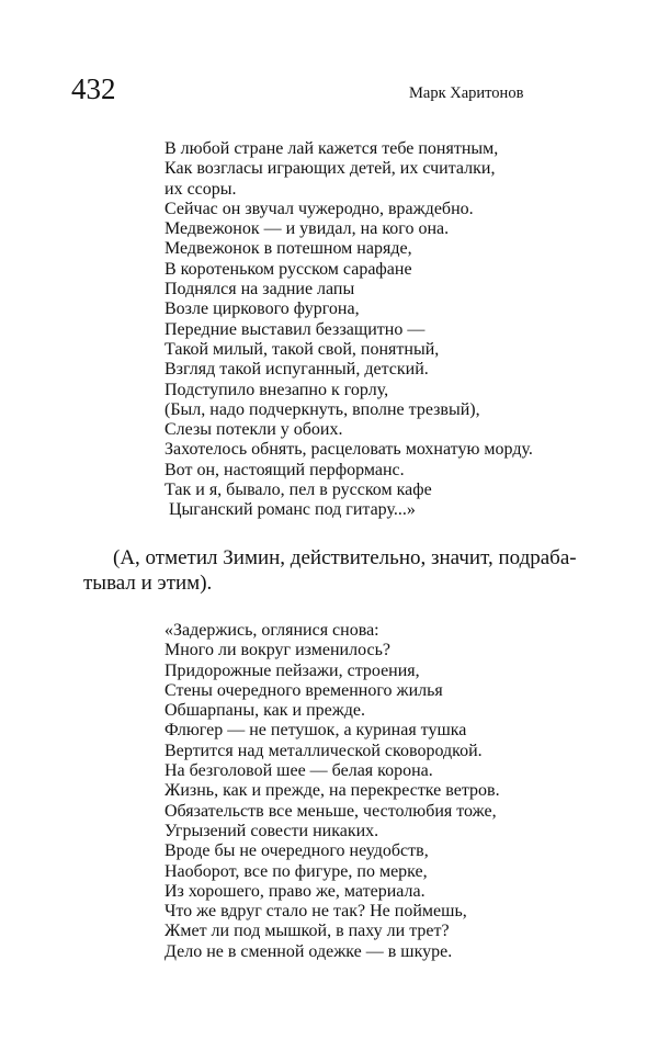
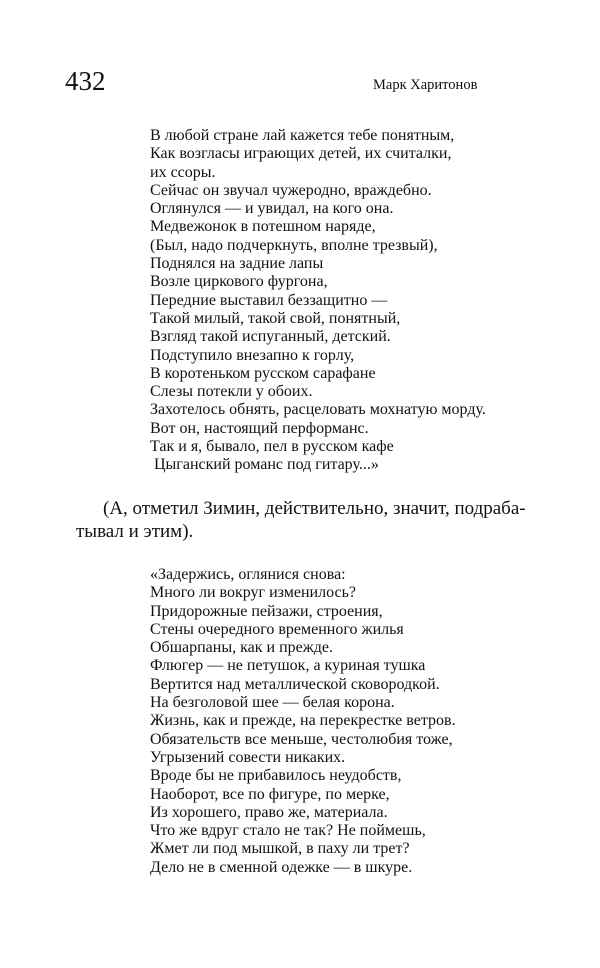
  432
  Марк Харитонов
  В любой стране лай кажется тебе понятным,
  Как возгласы играющих детей, их считалки,
  их ссоры.
  Сейчас он звучал чужеродно, враждебно.
- Медвежонок — и увидал, на кого она.
+ Оглянулся — и увидал, на кого она.
  Медвежонок в потешном наряде,
- В коротеньком русском сарафане
+ (Был, надо подчеркнуть, вполне трезвый),
  Поднялся на задние лапы
  Возле циркового фургона,
  Передние выставил беззащитно —
  Такой милый, такой свой, понятный,
  Взгляд такой испуганный, детский.
  Подступило внезапно к горлу,
- (Был, надо подчеркнуть, вполне трезвый),
+ В коротеньком русском сарафане
  Слезы потекли у обоих.
  Захотелось обнять, расцеловать мохнатую морду.
  Вот он, настоящий перформанс.
  Так и я, бывало, пел в русском кафе
  Цыганский романс под гитару...»
  (А, отметил Зимин, действительно, значит, подраба-
  тывал и этим).
  «Задержись, оглянися снова:
  Много ли вокруг изменилось?
  Придорожные пейзажи, строения,
  Стены очередного временного жилья
  Обшарпаны, как и прежде.
  Флюгер — не петушок, а куриная тушка
  Вертится над металлической сковородкой.
  На безголовой шее — белая корона.
  Жизнь, как и прежде, на перекрестке ветров.
  Обязательств все меньше, честолюбия тоже,
  Угрызений совести никаких.
- Вроде бы не очередного неудобств,
+ Вроде бы не прибавилось неудобств,
  Наоборот, все по фигуре, по мерке,
  Из хорошего, право же, материала.
  Что же вдруг стало не так? Не поймешь,
  Жмет ли под мышкой, в паху ли трет?
  Дело не в сменной одежке — в шкуре.
